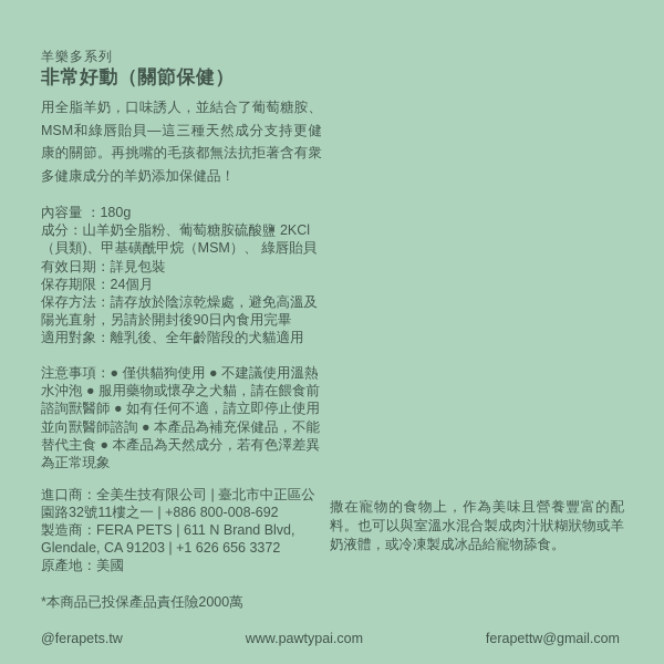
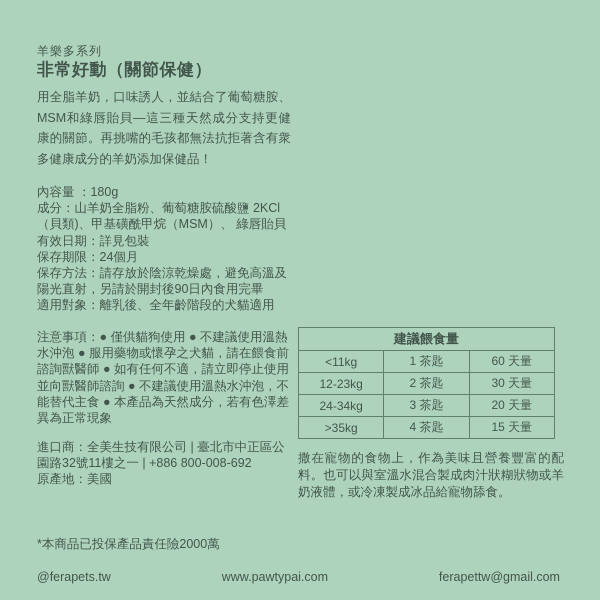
  羊樂多系列
  非常好動（關節保健）
  用全脂羊奶，口味誘人，並結合了葡萄糖胺、MSM和綠唇貽貝—這三種天然成分支持更健康的關節。再挑嘴的毛孩都無法抗拒著含有衆多健康成分的羊奶添加保健品！
  內容量 ：180g
  成分：山羊奶全脂粉、葡萄糖胺硫酸鹽 2KCl（貝類)、甲基磺酰甲烷（MSM）、 綠唇貽貝
  有效日期：詳見包裝
  保存期限：24個月
  保存方法：請存放於陰涼乾燥處，避免高溫及陽光直射，另請於開封後90日內食用完畢
  適用對象：離乳後、全年齡階段的犬貓適用
- 注意事項：● 僅供貓狗使用 ● 不建議使用溫熱水沖泡 ● 服用藥物或懷孕之犬貓，請在餵食前諮詢獸醫師 ● 如有任何不適，請立即停止使用並向獸醫師諮詢 ● 本產品為補充保健品，不能替代主食 ● 本產品為天然成分，若有色澤差異為正常現象
+ 注意事項：● 僅供貓狗使用 ● 不建議使用溫熱水沖泡 ● 服用藥物或懷孕之犬貓，請在餵食前諮詢獸醫師 ● 如有任何不適，請立即停止使用並向獸醫師諮詢 ● 不建議使用溫熱水沖泡，不能替代主食 ● 本產品為天然成分，若有色澤差異為正常現象
  進口商：全美生技有限公司 | 臺北市中正區公園路32號11樓之一 | +886 800-008-692
- 製造商：FERA PETS | 611 N Brand Blvd, Glendale, CA 91203 | +1 626 656 3372
  原產地：美國
  *本商品已投保產品責任險2000萬
+ 建議餵食量
+ <11kg	1 茶匙	60 天量
+ 12-23kg	2 茶匙	30 天量
+ 24-34kg	3 茶匙	20 天量
+ >35kg	4 茶匙	15 天量
  撒在寵物的食物上，作為美味且營養豐富的配料。也可以與室溫水混合製成肉汁狀糊狀物或羊奶液體，或冷凍製成冰品給寵物舔食。
  @ferapets.tw
  www.pawtypai.com
  ferapettw@gmail.com
